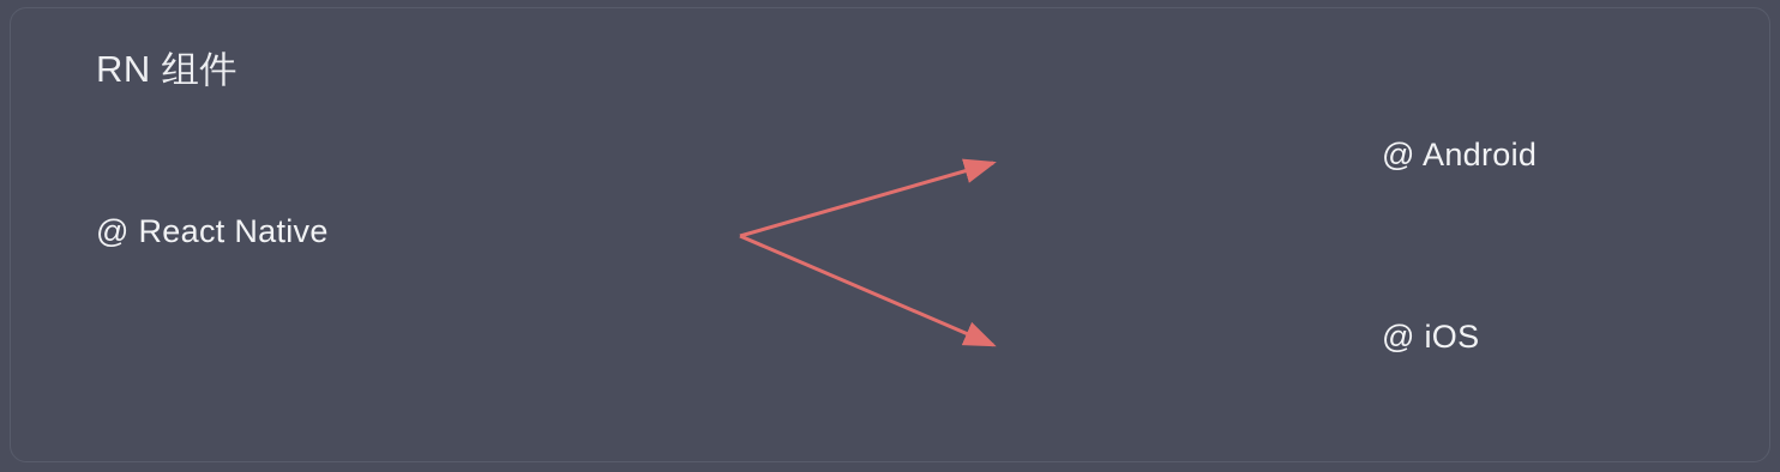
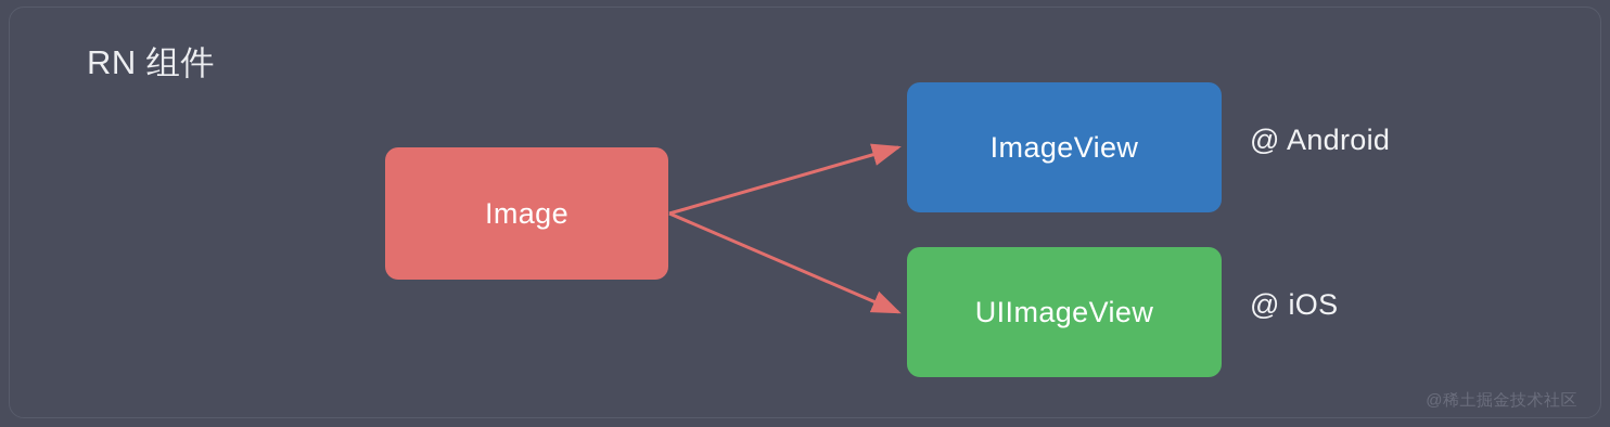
  RN 组件
- @ React Native
  @ Android
  @ iOS
+ Image
+ ImageView
+ UIImageView
+ @稀土掘金技术社区
